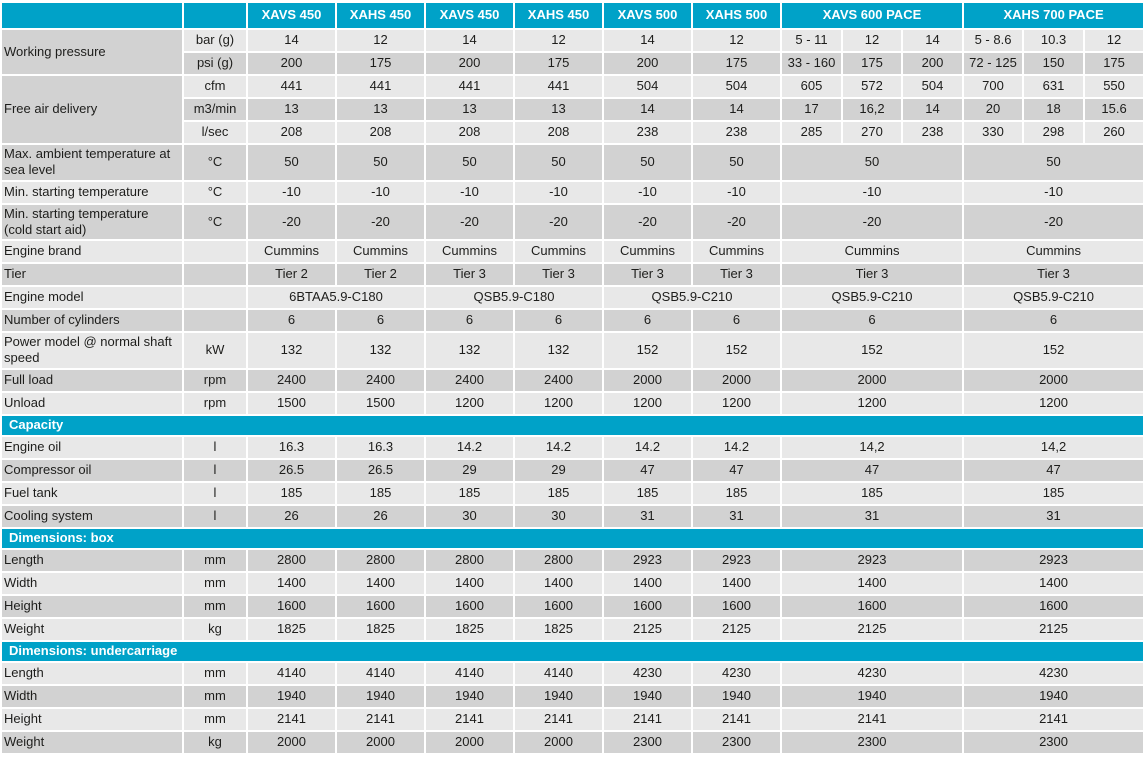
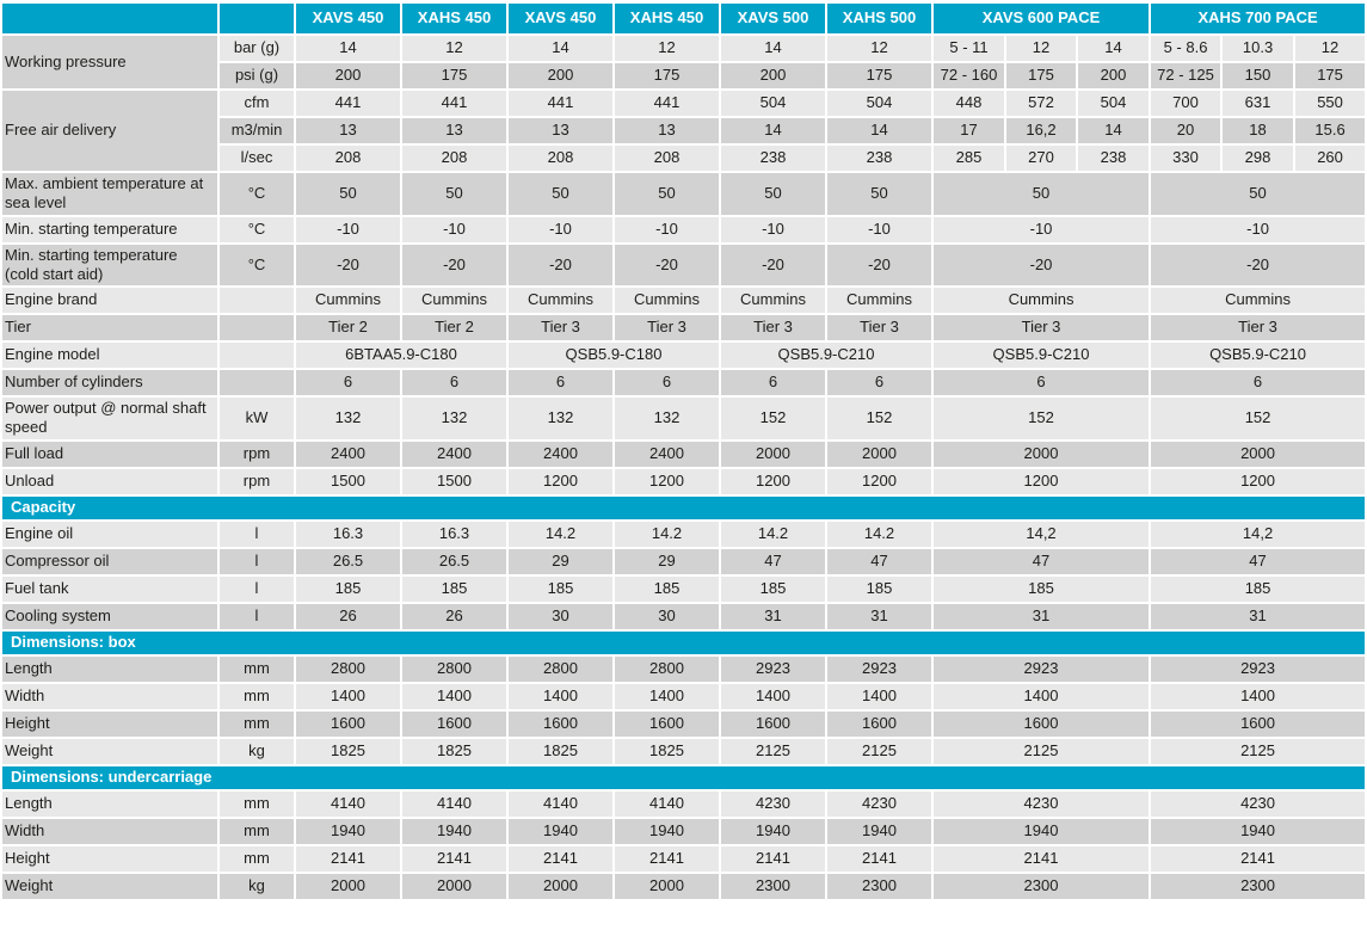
  		XAVS 450	XAHS 450	XAVS 450	XAHS 450	XAVS 500	XAHS 500	XAVS 600 PACE	XAHS 700 PACE
  Working pressure	bar (g)	14	12	14	12	14	12	5 - 11	12	14	5 - 8.6	10.3	12
- psi (g)	200	175	200	175	200	175	33 - 160	175	200	72 - 125	150	175
+ psi (g)	200	175	200	175	200	175	72 - 160	175	200	72 - 125	150	175
- Free air delivery	cfm	441	441	441	441	504	504	605	572	504	700	631	550
+ Free air delivery	cfm	441	441	441	441	504	504	448	572	504	700	631	550
  m3/min	13	13	13	13	14	14	17	16,2	14	20	18	15.6
  l/sec	208	208	208	208	238	238	285	270	238	330	298	260
  Max. ambient temperature at sea level	°C	50	50	50	50	50	50	50	50
  Min. starting temperature	°C	-10	-10	-10	-10	-10	-10	-10	-10
  Min. starting temperature (cold start aid)	°C	-20	-20	-20	-20	-20	-20	-20	-20
  Engine brand		Cummins	Cummins	Cummins	Cummins	Cummins	Cummins	Cummins	Cummins
  Tier		Tier 2	Tier 2	Tier 3	Tier 3	Tier 3	Tier 3	Tier 3	Tier 3
  Engine model		6BTAA5.9-C180	QSB5.9-C180	QSB5.9-C210	QSB5.9-C210	QSB5.9-C210
  Number of cylinders		6	6	6	6	6	6	6	6
- Power model @ normal shaft speed	kW	132	132	132	132	152	152	152	152
+ Power output @ normal shaft speed	kW	132	132	132	132	152	152	152	152
  Full load	rpm	2400	2400	2400	2400	2000	2000	2000	2000
  Unload	rpm	1500	1500	1200	1200	1200	1200	1200	1200
  Capacity
  Engine oil	l	16.3	16.3	14.2	14.2	14.2	14.2	14,2	14,2
  Compressor oil	l	26.5	26.5	29	29	47	47	47	47
  Fuel tank	l	185	185	185	185	185	185	185	185
  Cooling system	l	26	26	30	30	31	31	31	31
  Dimensions: box
  Length	mm	2800	2800	2800	2800	2923	2923	2923	2923
  Width	mm	1400	1400	1400	1400	1400	1400	1400	1400
  Height	mm	1600	1600	1600	1600	1600	1600	1600	1600
  Weight	kg	1825	1825	1825	1825	2125	2125	2125	2125
  Dimensions: undercarriage
  Length	mm	4140	4140	4140	4140	4230	4230	4230	4230
  Width	mm	1940	1940	1940	1940	1940	1940	1940	1940
  Height	mm	2141	2141	2141	2141	2141	2141	2141	2141
  Weight	kg	2000	2000	2000	2000	2300	2300	2300	2300
